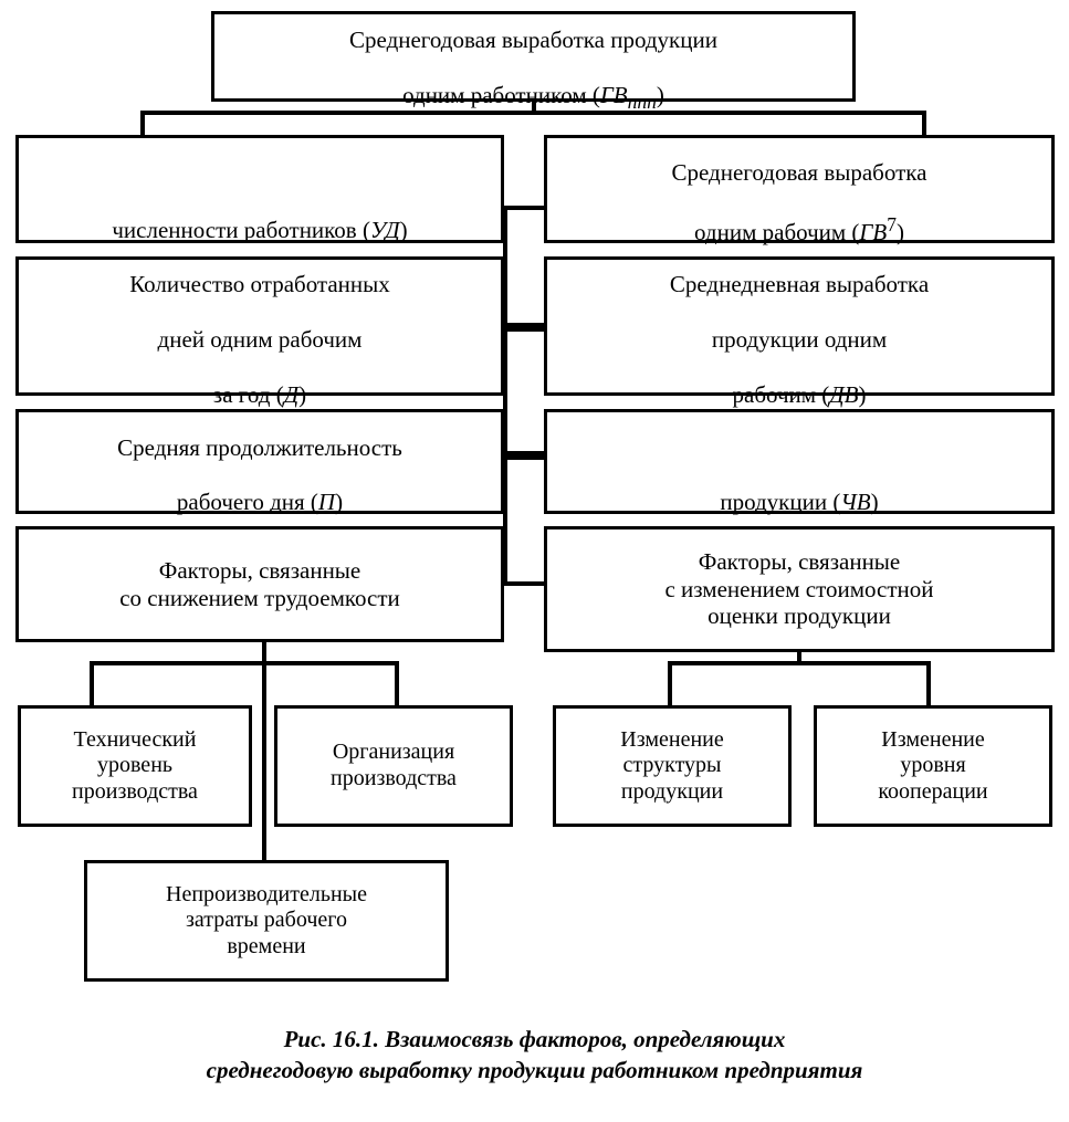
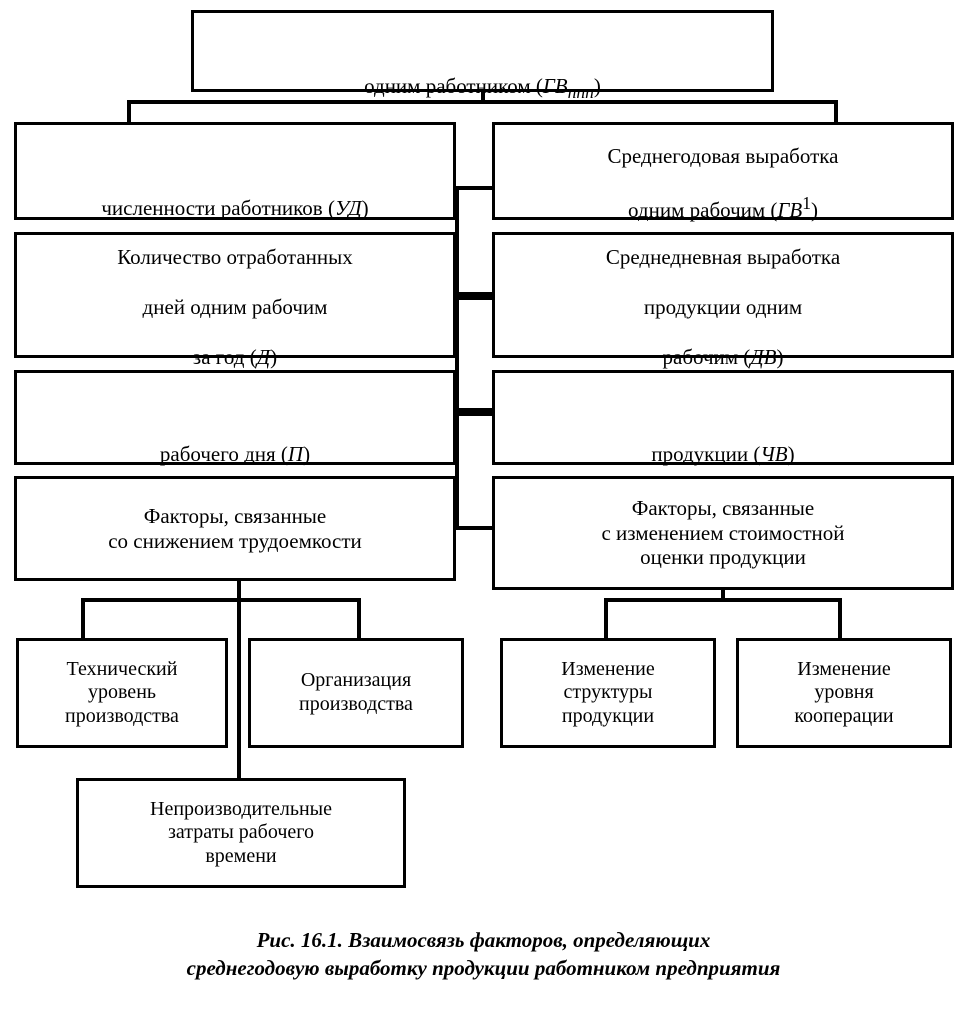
- Среднегодовая выработка продукции
  одним работником (ГВппп)
  численности работников (УД)
  Среднегодовая выработка
- одним рабочим (ГВ7)
+ одним рабочим (ГВ1)
  Количество отработанных
  дней одним рабочим
  за год (Д)
  Среднедневная выработка
  продукции одним
  рабочим (ДВ)
- Средняя продолжительность
  рабочего дня (П)
  продукции (ЧВ)
  Факторы, связанные
  со снижением трудоемкости
  Факторы, связанные
  с изменением стоимостной
  оценки продукции
  Технический
  уровень
  производства
  Организация
  производства
  Изменение
  структуры
  продукции
  Изменение
  уровня
  кооперации
  Непроизводительные
  затраты рабочего
  времени
  Рис. 16.1. Взаимосвязь факторов, определяющих
  среднегодовую выработку продукции работником предприятия
